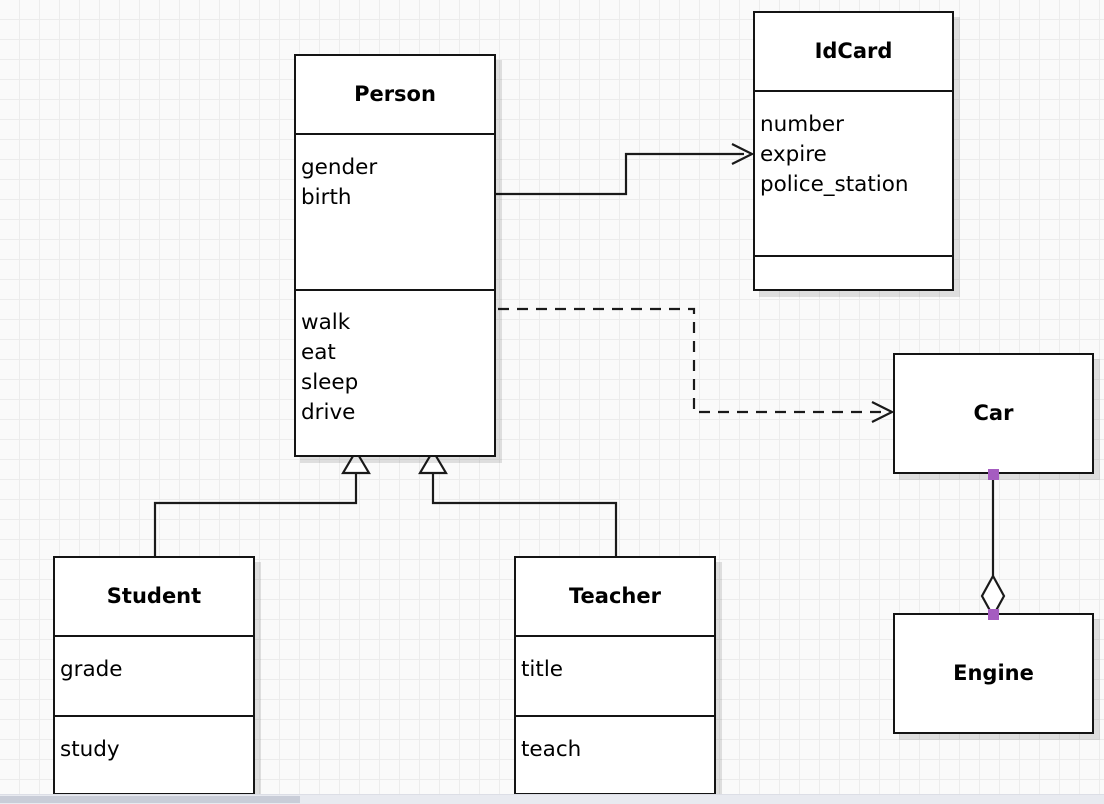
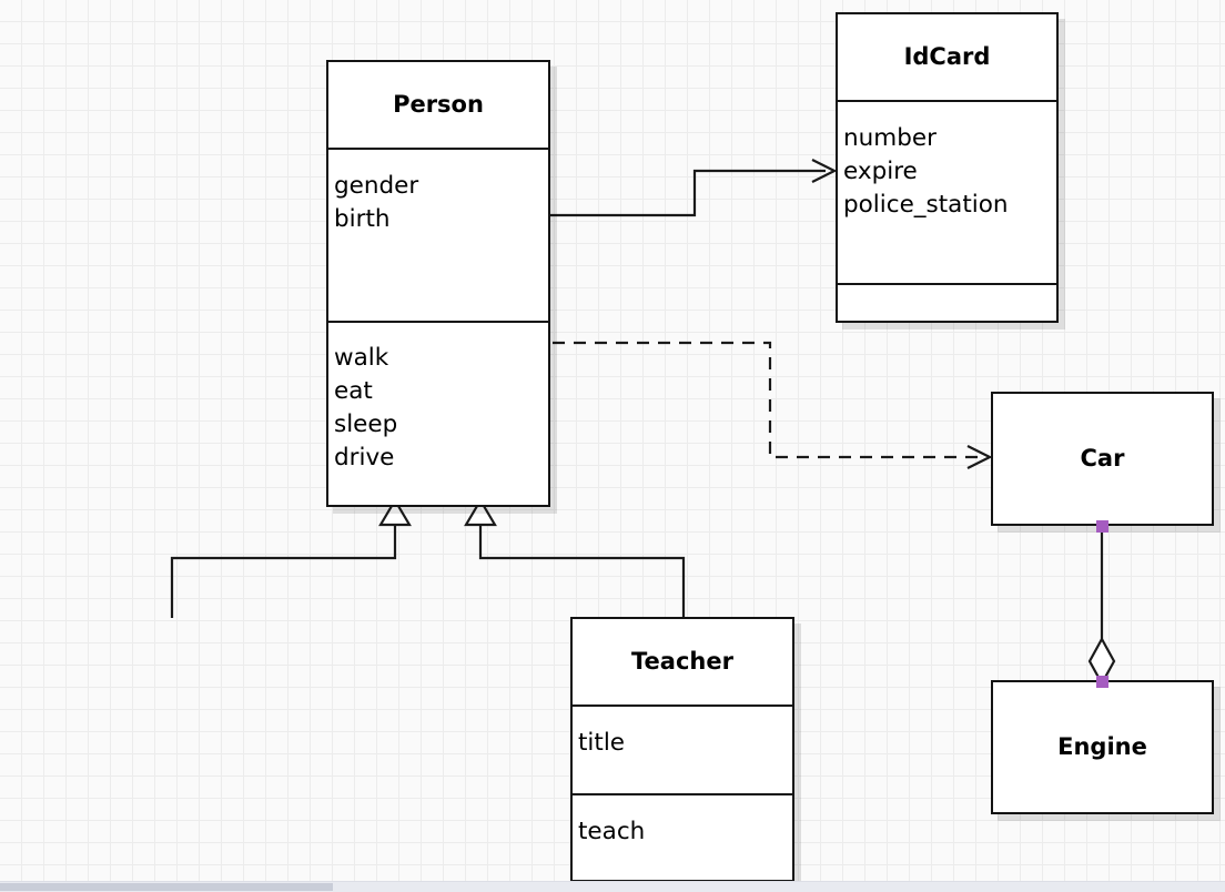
  Person
  gender
  birth
  walk
  eat
  sleep
  drive
  IdCard
  number
  expire
  police_station
- Student
- grade
- study
  Teacher
  title
  teach
  Car
  Engine
